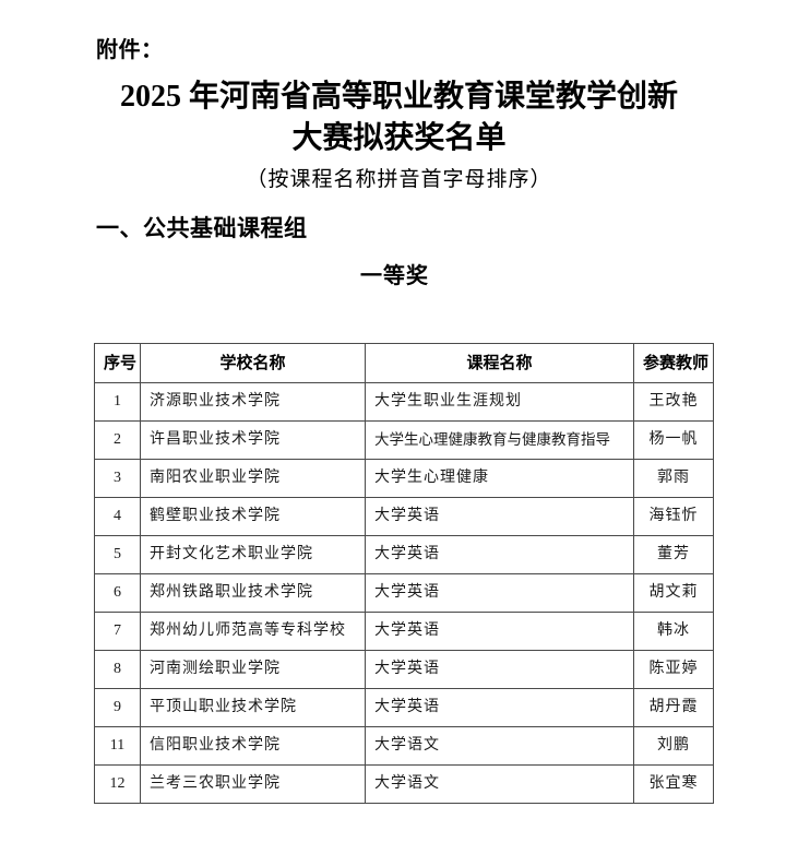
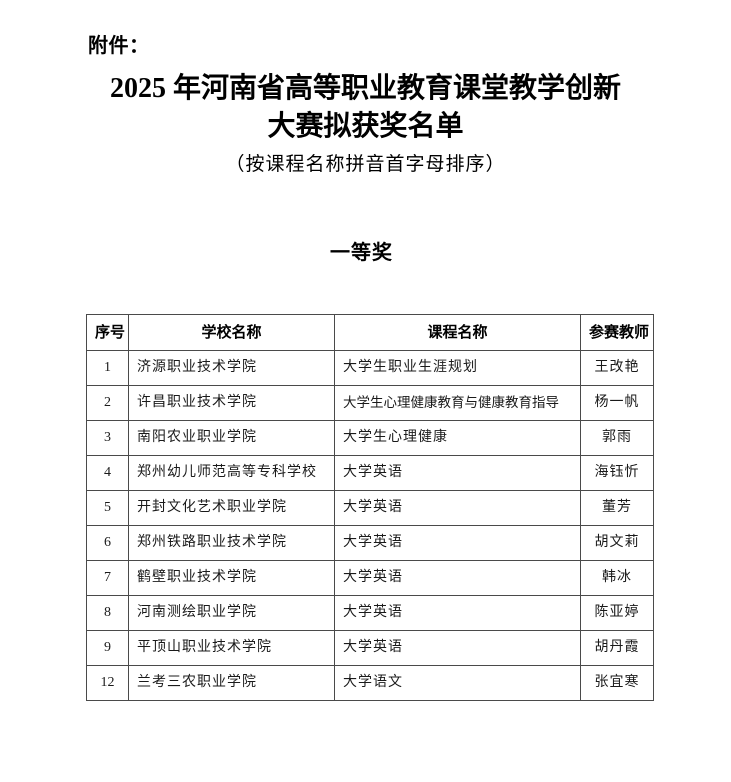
  附件：
  2025 年河南省高等职业教育课堂教学创新
  大赛拟获奖名单
  （按课程名称拼音首字母排序）
- 一、公共基础课程组
  一等奖
  序号	学校名称	课程名称	参赛教师
  1	济源职业技术学院	大学生职业生涯规划	王改艳
  2	许昌职业技术学院	大学生心理健康教育与健康教育指导	杨一帆
  3	南阳农业职业学院	大学生心理健康	郭雨
- 4	鹤壁职业技术学院	大学英语	海钰忻
+ 4	郑州幼儿师范高等专科学校	大学英语	海钰忻
  5	开封文化艺术职业学院	大学英语	董芳
  6	郑州铁路职业技术学院	大学英语	胡文莉
- 7	郑州幼儿师范高等专科学校	大学英语	韩冰
+ 7	鹤壁职业技术学院	大学英语	韩冰
  8	河南测绘职业学院	大学英语	陈亚婷
  9	平顶山职业技术学院	大学英语	胡丹霞
- 11	信阳职业技术学院	大学语文	刘鹏
  12	兰考三农职业学院	大学语文	张宜寒
